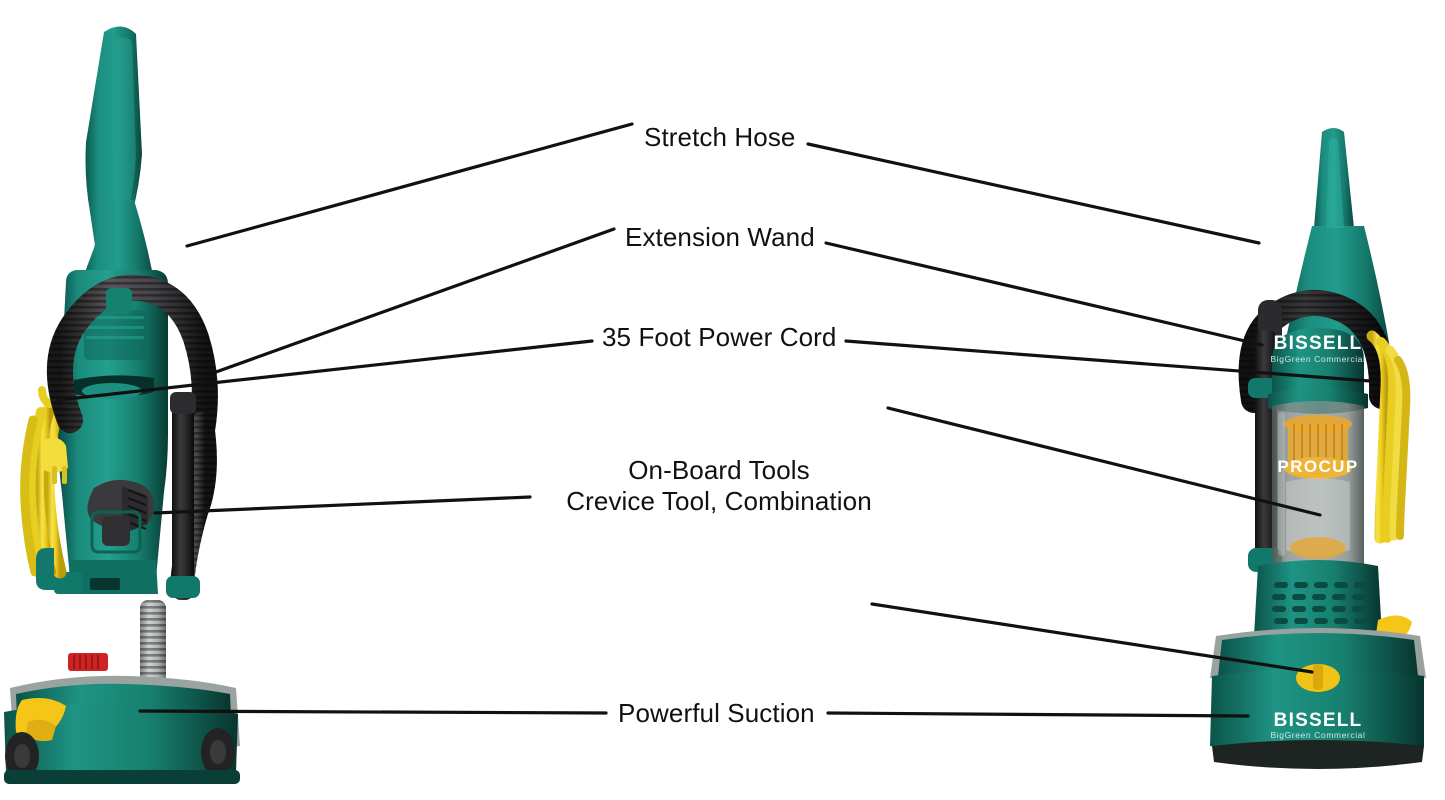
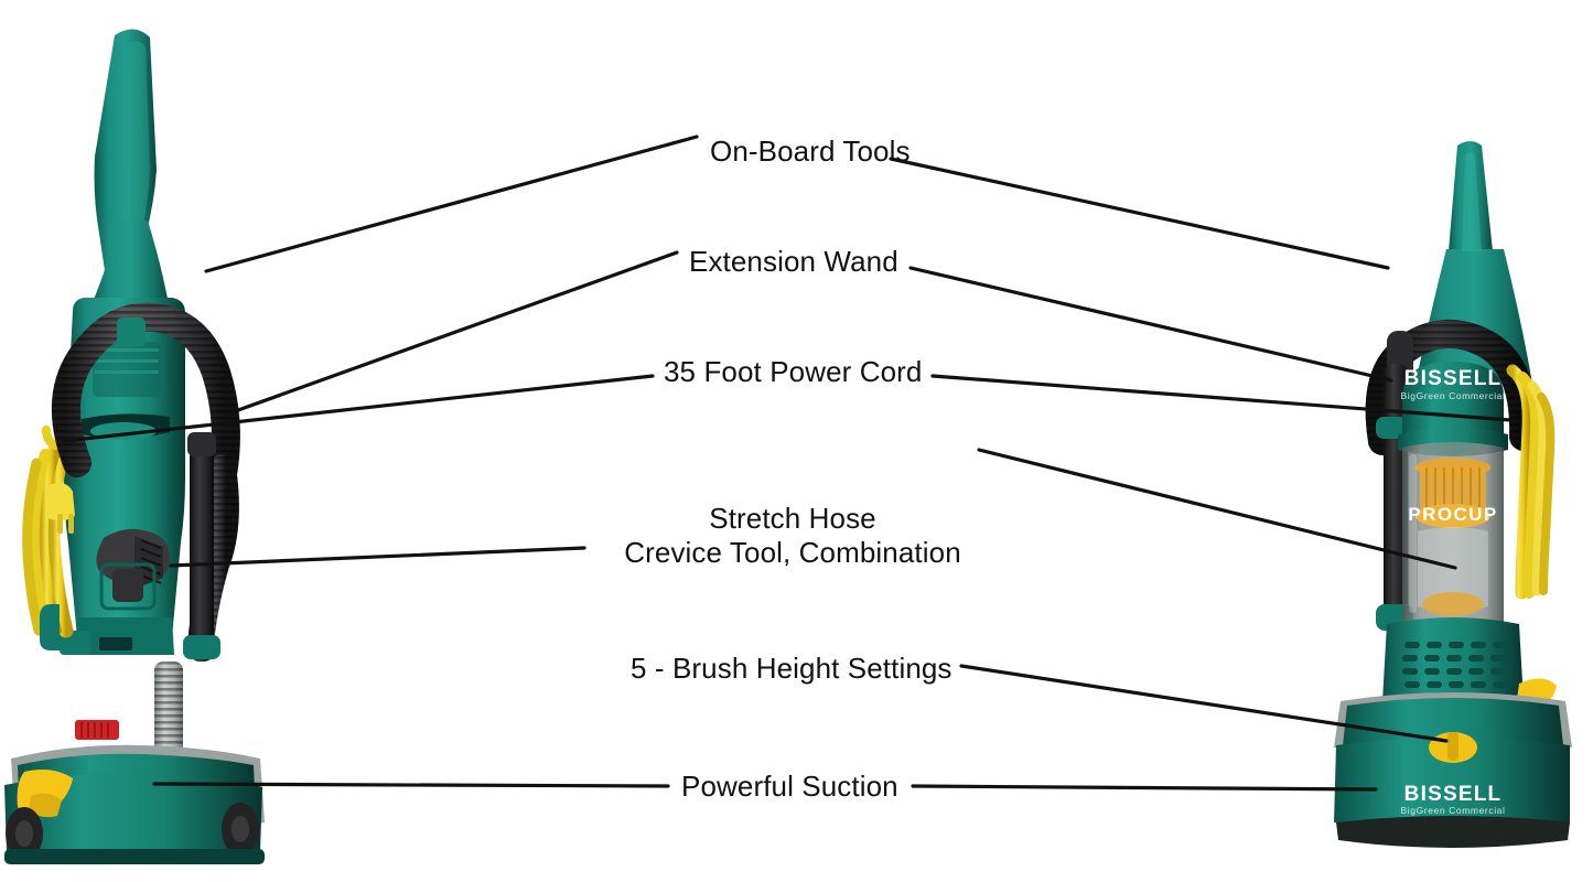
  BISSELL
  BigGreen Commercial
  PROCUP
  BISSELL
  BigGreen Commercial
- Stretch Hose
+ On-Board Tools
  Extension Wand
  35 Foot Power Cord
- On-Board Tools
+ Stretch Hose
  Crevice Tool, Combination
+ 5 - Brush Height Settings
  Powerful Suction
